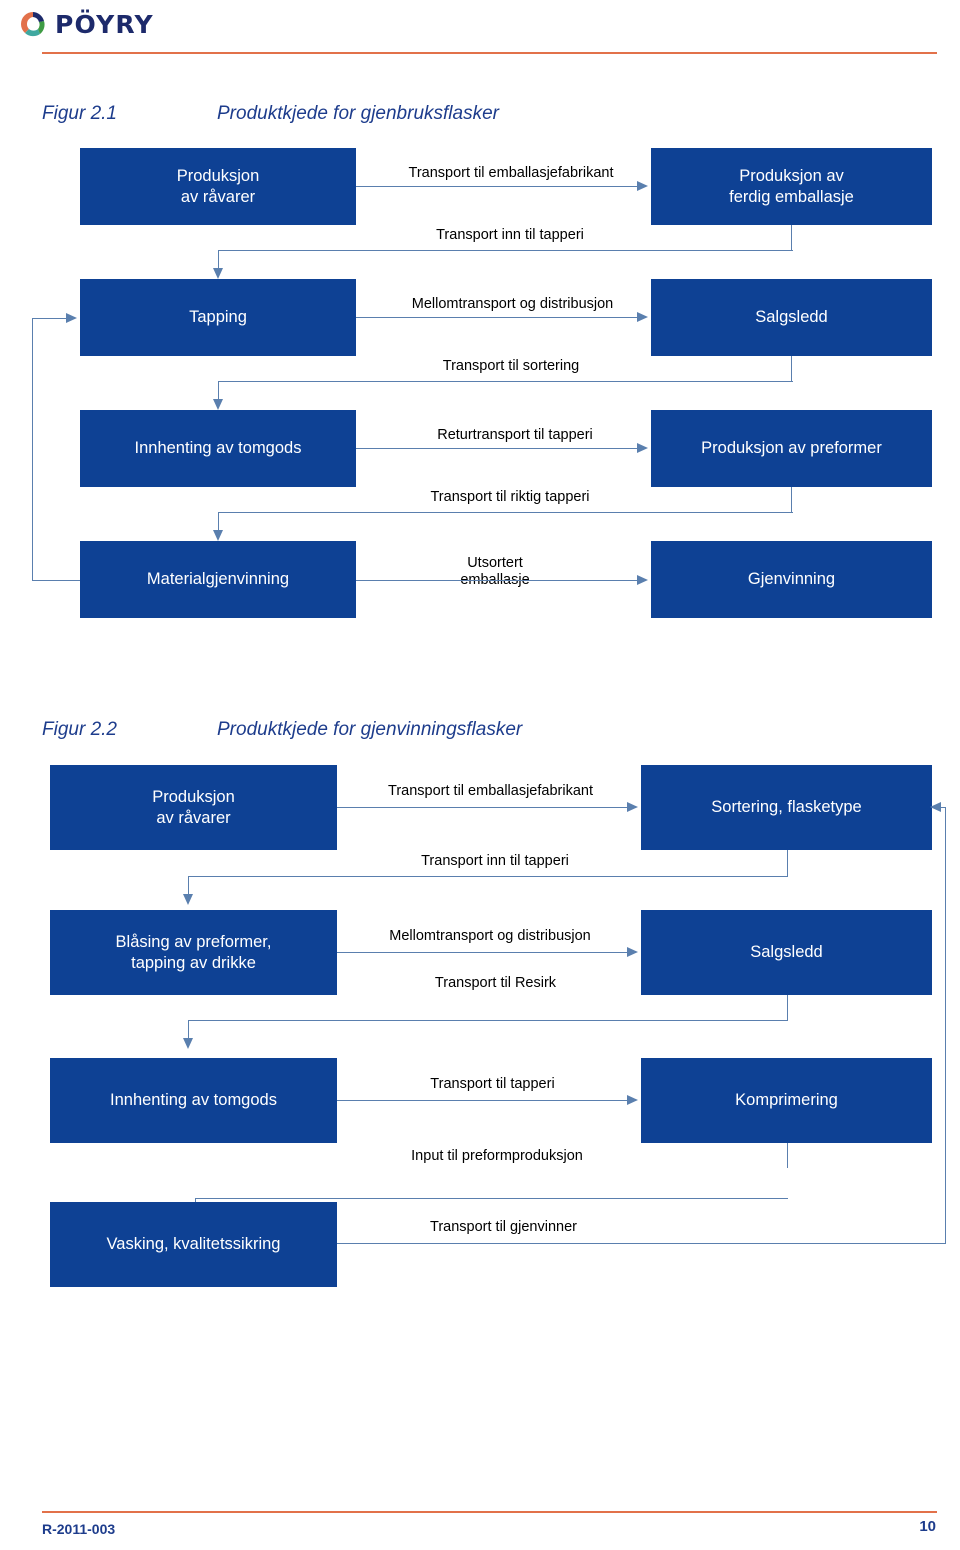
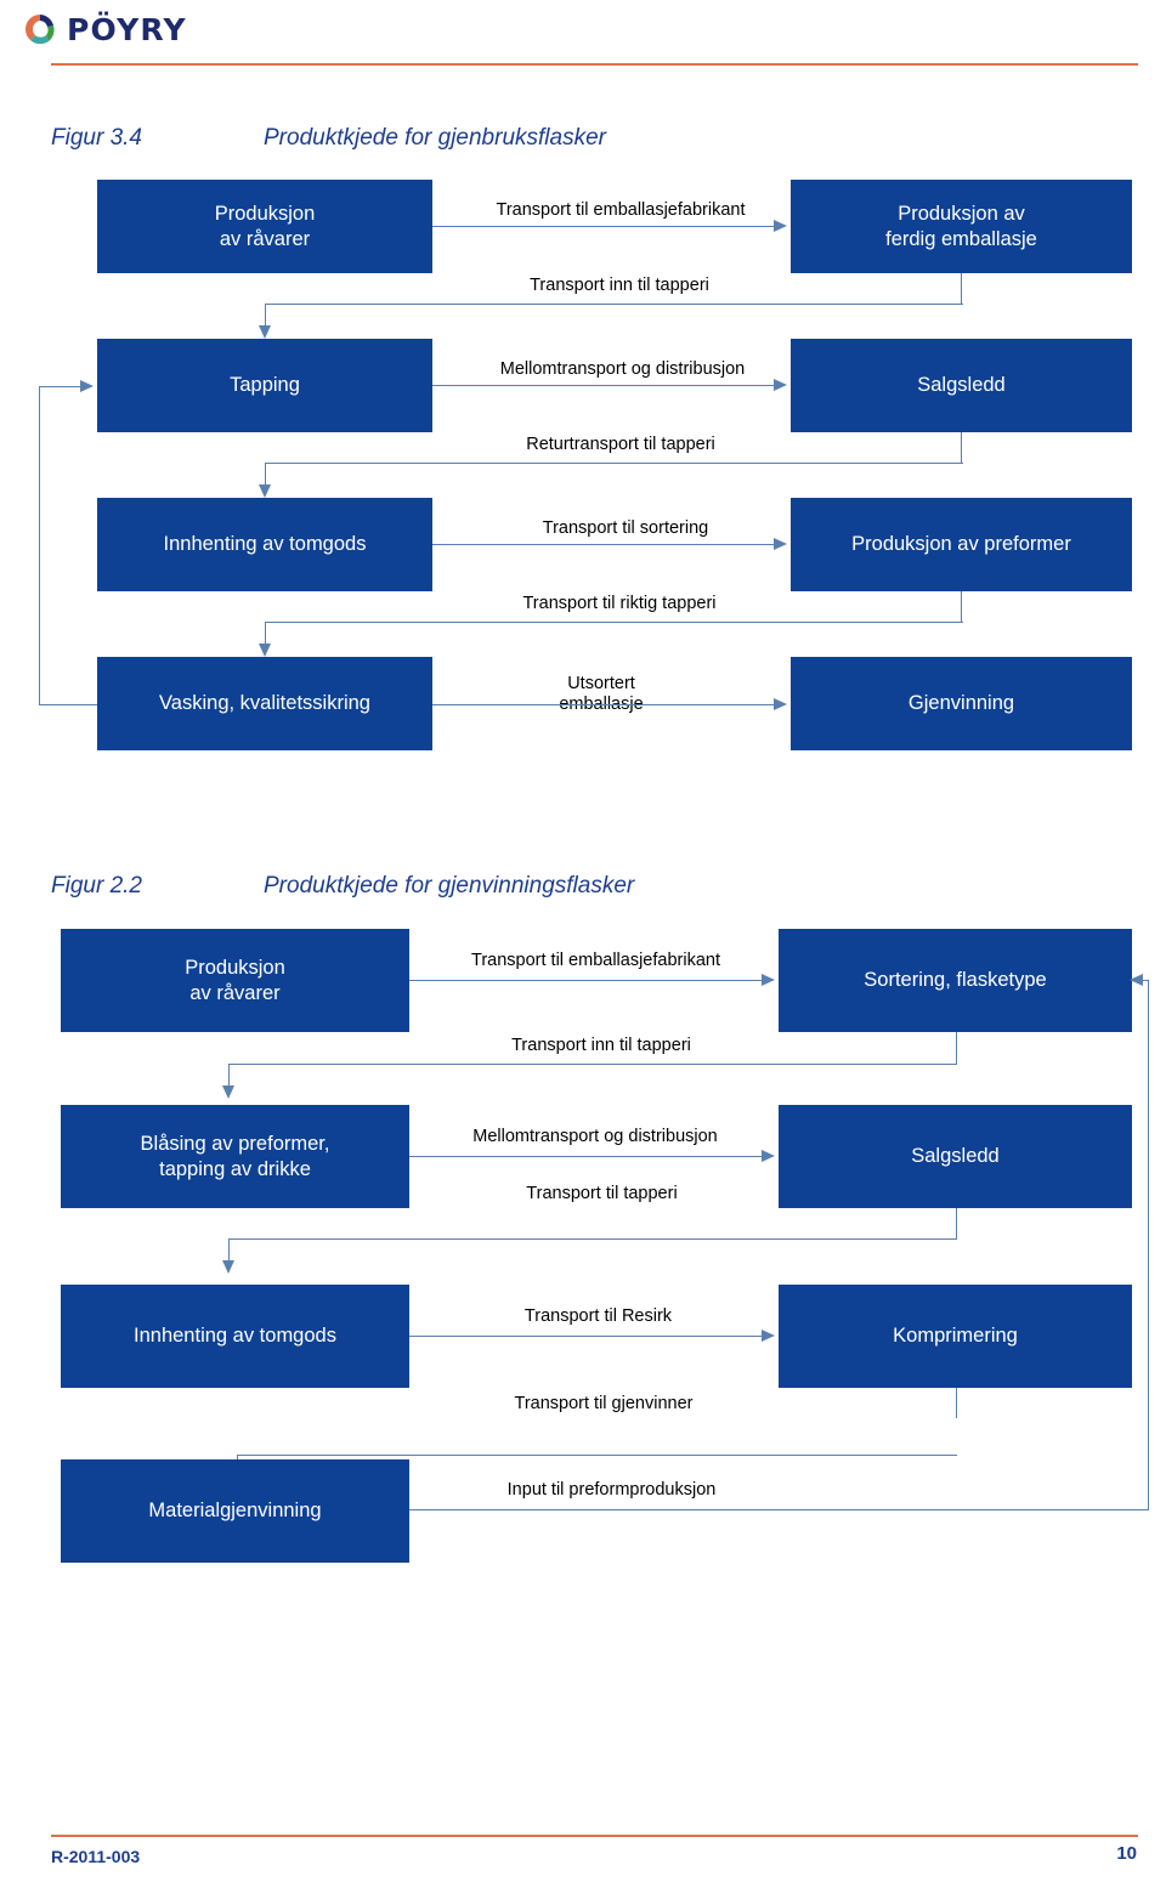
  PÖYRY
- Figur 2.1 Produktkjede for gjenbruksflasker
+ Figur 3.4 Produktkjede for gjenbruksflasker
  Produksjon
  av råvarer
  Produksjon av
  ferdig emballasje
  Transport til emballasjefabrikant
  Transport inn til tapperi
  Tapping
  Salgsledd
  Mellomtransport og distribusjon
- Transport til sortering
+ Returtransport til tapperi
  Innhenting av tomgods
  Produksjon av preformer
- Returtransport til tapperi
+ Transport til sortering
  Transport til riktig tapperi
- Materialgjenvinning
+ Vasking, kvalitetssikring
  Gjenvinning
  Utsortert
  emballasje
  Figur 2.2 Produktkjede for gjenvinningsflasker
  Produksjon
  av råvarer
  Sortering, flasketype
  Transport til emballasjefabrikant
  Transport inn til tapperi
  Blåsing av preformer,
  tapping av drikke
  Salgsledd
  Mellomtransport og distribusjon
- Transport til Resirk
+ Transport til tapperi
  Innhenting av tomgods
  Komprimering
- Transport til tapperi
+ Transport til Resirk
- Input til preformproduksjon
+ Transport til gjenvinner
- Vasking, kvalitetssikring
+ Materialgjenvinning
- Transport til gjenvinner
+ Input til preformproduksjon
  R-2011-003
  10
